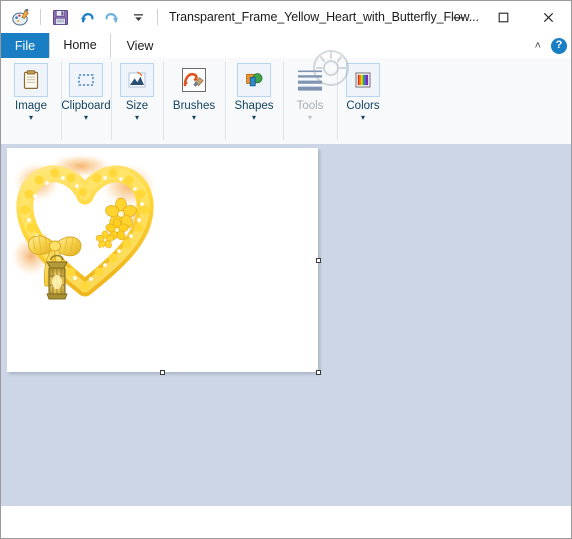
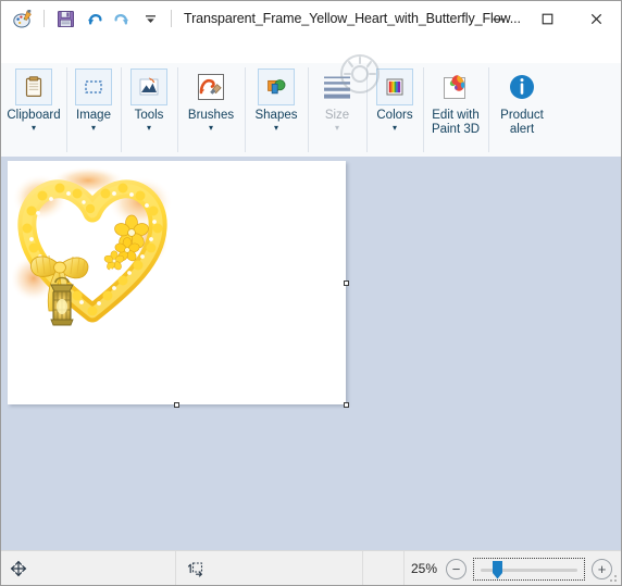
  Transparent_Frame_Yellow_Heart_with_Butterfly_Flw...
- File
- Home
- View
- ˄
- ?
- Image
+ Clipboard
  ▾
- Clipboard
+ Image
  ▾
- Size
+ Tools
  ▾
  Brushes
  ▾
  Shapes
  ▾
- Tools
+ Size
  ▾
  Colors
  ▾
+ Edit with
+ Paint 3D
+ Product
+ alert
+ 25%
+ −
+ +
